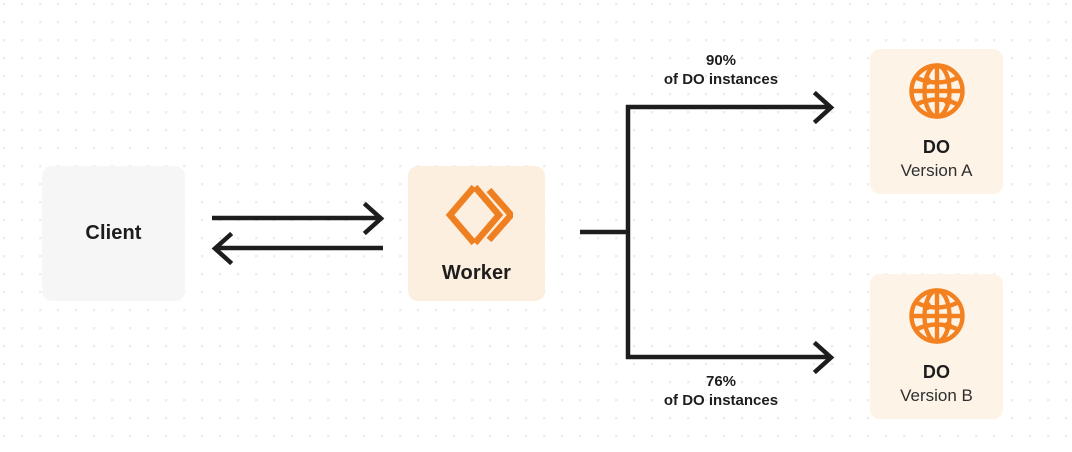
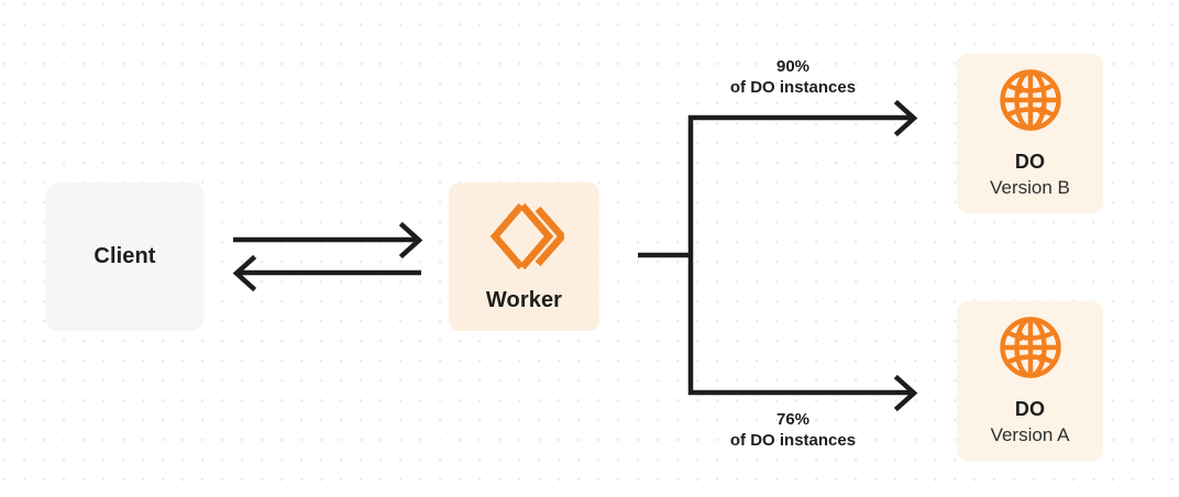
  90%
  of DO instances
  76%
  of DO instances
  Client
  Worker
  DO
- Version A
+ Version B
  DO
- Version B
+ Version A
